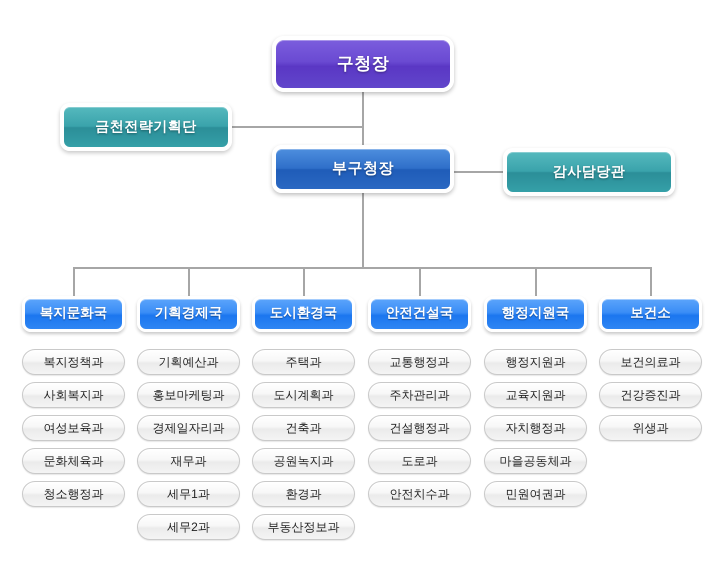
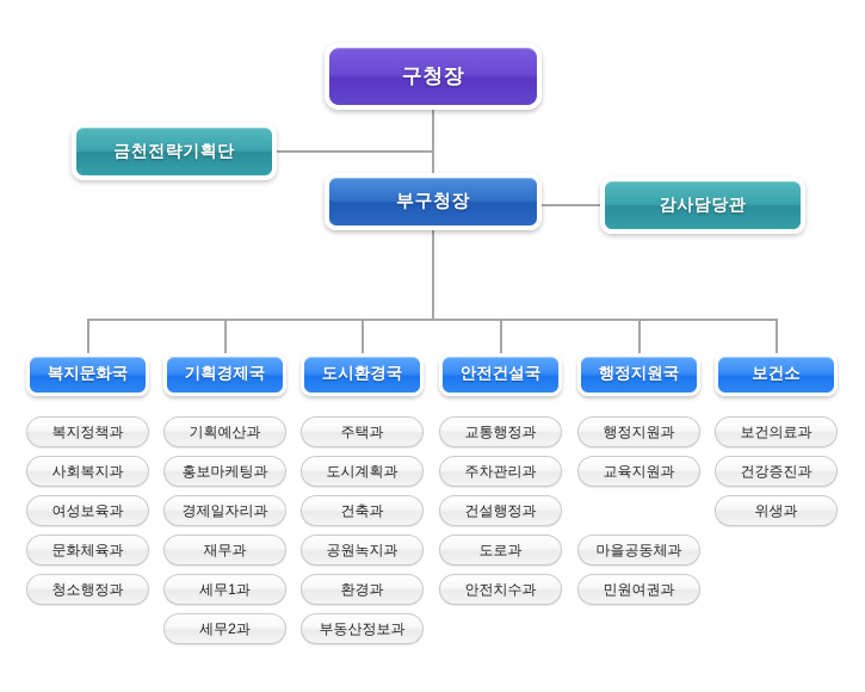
  구청장
  금천전략기획단
  부구청장
  감사담당관
  복지문화국
  기획경제국
  도시환경국
  안전건설국
  행정지원국
  보건소
  복지정책과
  사회복지과
  여성보육과
  문화체육과
  청소행정과
  기획예산과
  홍보마케팅과
  경제일자리과
  재무과
  세무1과
  세무2과
  주택과
  도시계획과
  건축과
  공원녹지과
  환경과
  부동산정보과
  교통행정과
  주차관리과
  건설행정과
  도로과
  안전치수과
  행정지원과
  교육지원과
- 자치행정과
  마을공동체과
  민원여권과
  보건의료과
  건강증진과
  위생과
